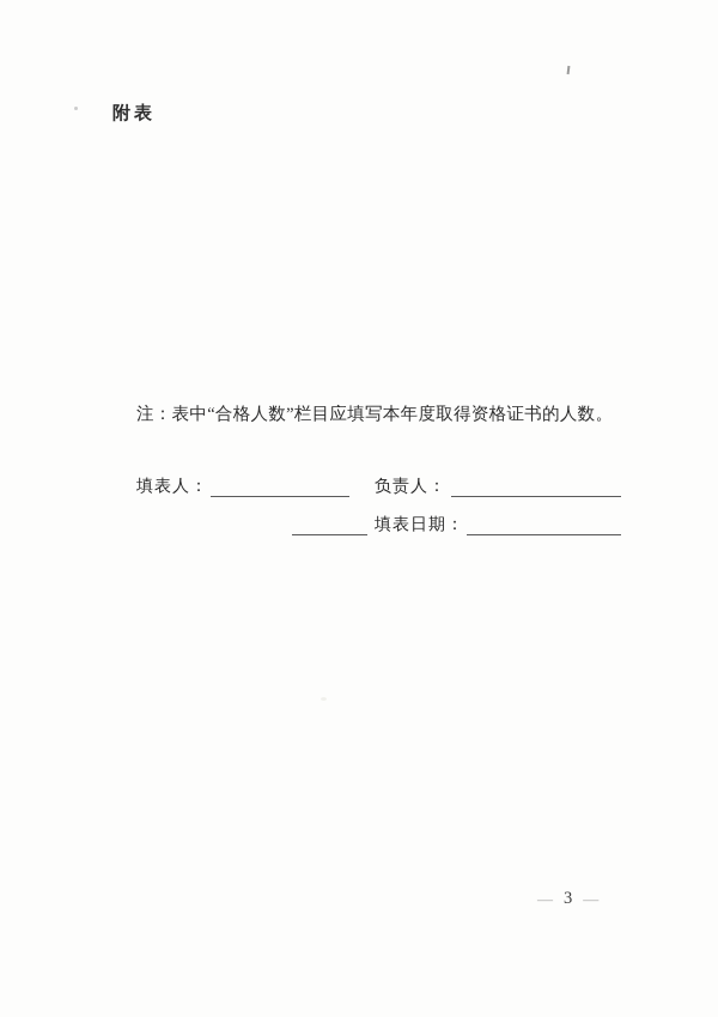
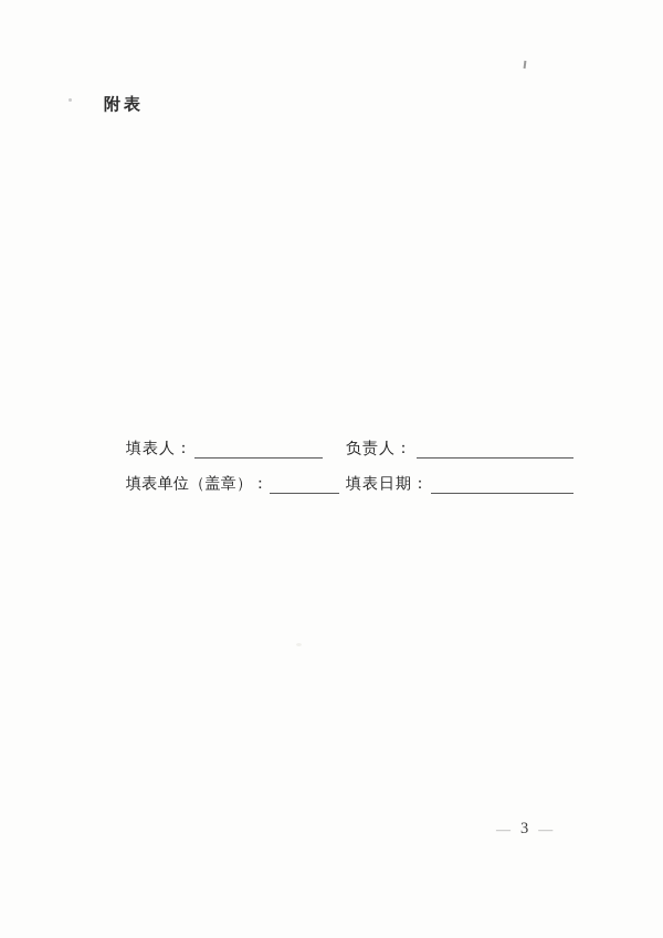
  附表
- 注：表中“合格人数”栏目应填写本年度取得资格证书的人数。
  填表人：
  负责人：
+ 填表单位（盖章）：
  填表日期：
  —
  3
  —
